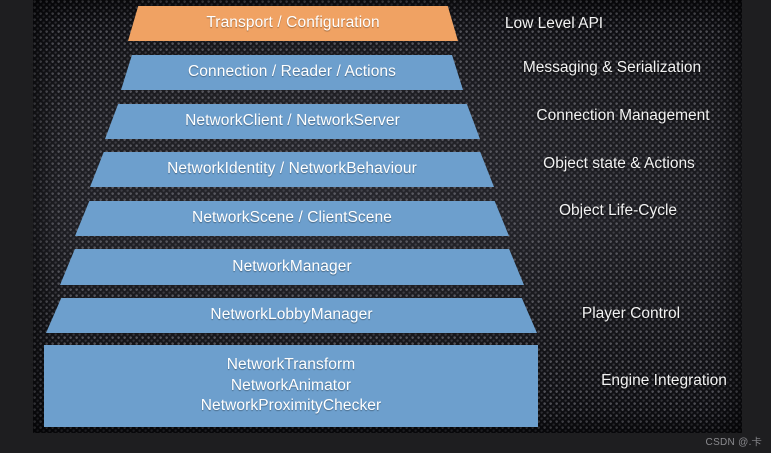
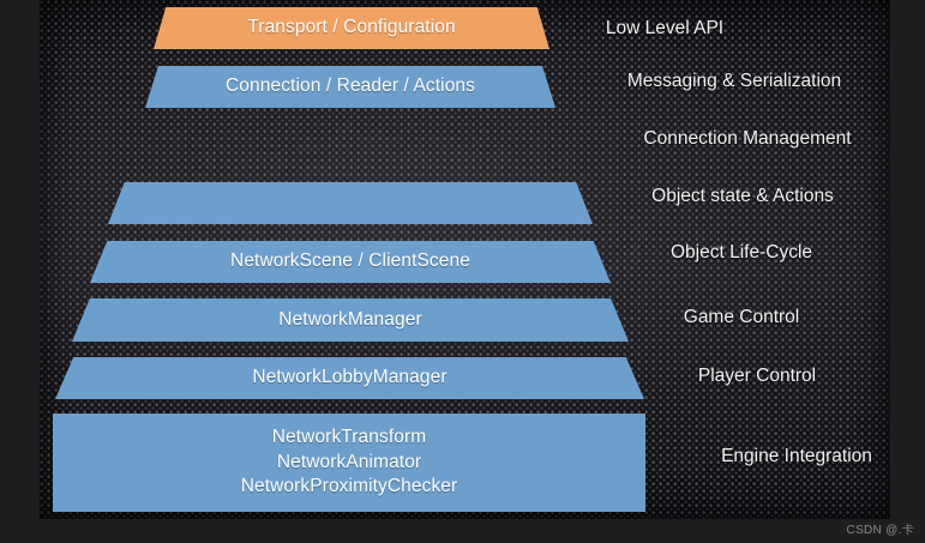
  Transport / Configuration
  Connection / Reader / Actions
- NetworkClient / NetworkServer
- NetworkIdentity / NetworkBehaviour
  NetworkScene / ClientScene
  NetworkManager
  NetworkLobbyManager
  NetworkTransform
  NetworkAnimator
  NetworkProximityChecker
  Low Level API
  Messaging & Serialization
  Connection Management
  Object state & Actions
  Object Life-Cycle
+ Game Control
  Player Control
  Engine Integration
  CSDN @.卡
